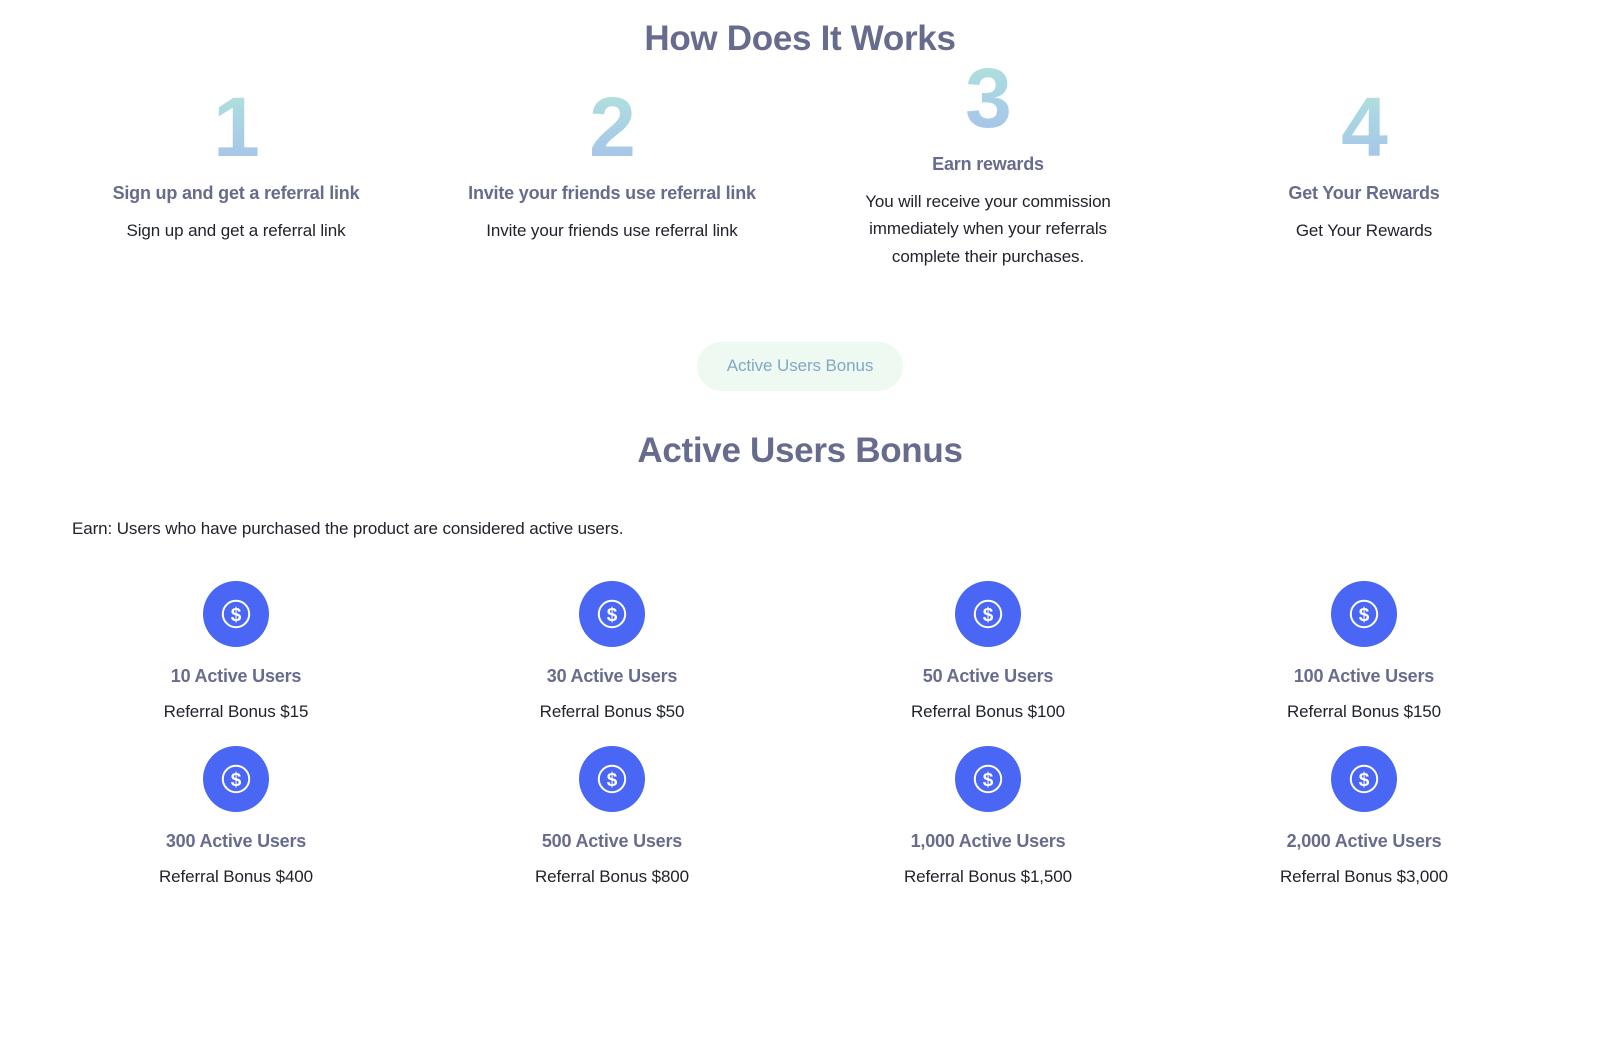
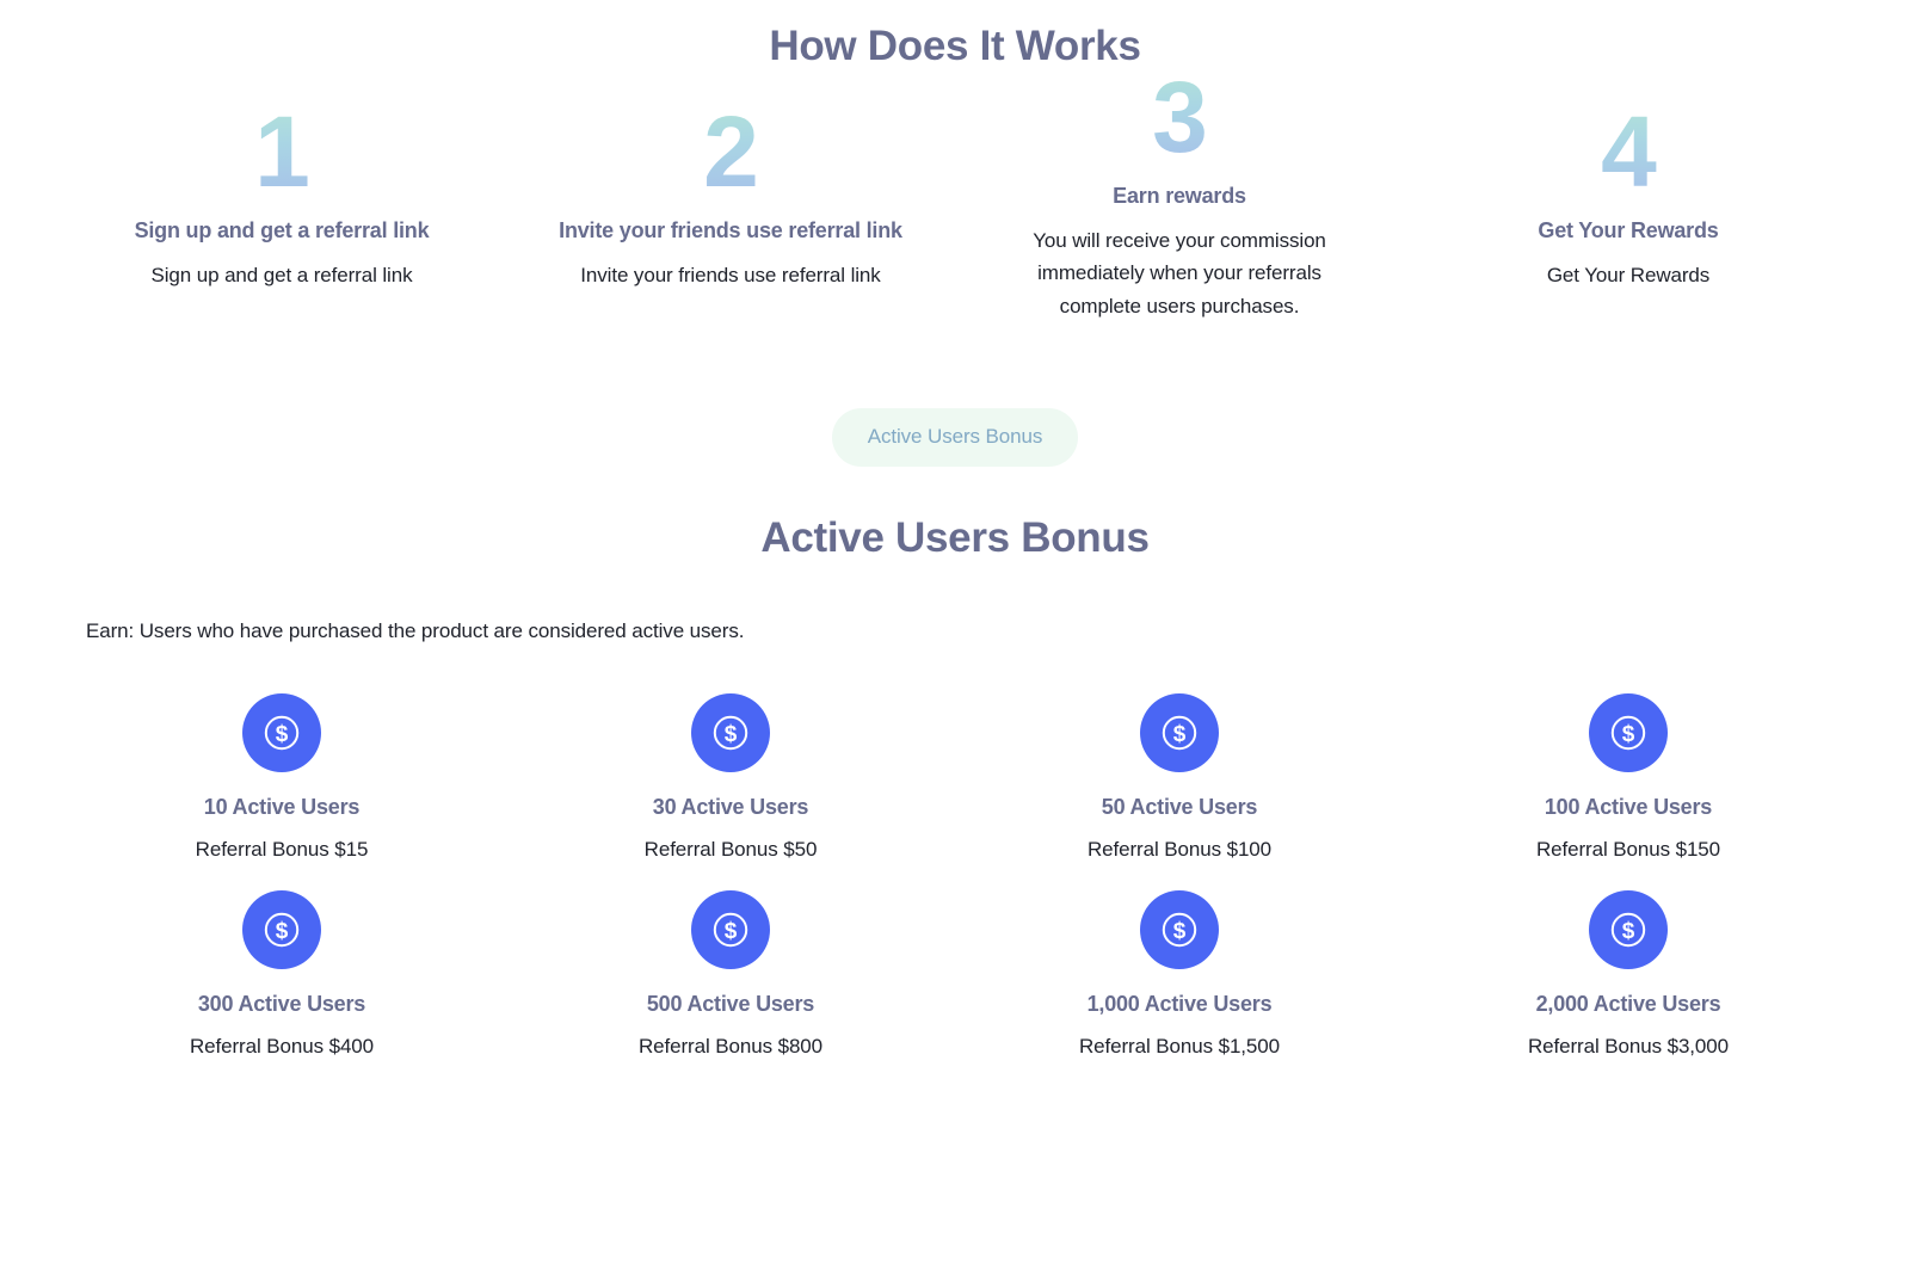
  How Does It Works
  1
  Sign up and get a referral link
  Sign up and get a referral link
  2
  Invite your friends use referral link
  Invite your friends use referral link
  3
  Earn rewards
- You will receive your commission immediately when your referrals complete their purchases.
+ You will receive your commission immediately when your referrals complete users purchases.
  4
  Get Your Rewards
  Get Your Rewards
  Active Users Bonus
  Active Users Bonus
  Earn: Users who have purchased the product are considered active users.
  $
  10 Active Users
  Referral Bonus $15
  $
  30 Active Users
  Referral Bonus $50
  $
  50 Active Users
  Referral Bonus $100
  $
  100 Active Users
  Referral Bonus $150
  $
  300 Active Users
  Referral Bonus $400
  $
  500 Active Users
  Referral Bonus $800
  $
  1,000 Active Users
  Referral Bonus $1,500
  $
  2,000 Active Users
  Referral Bonus $3,000
